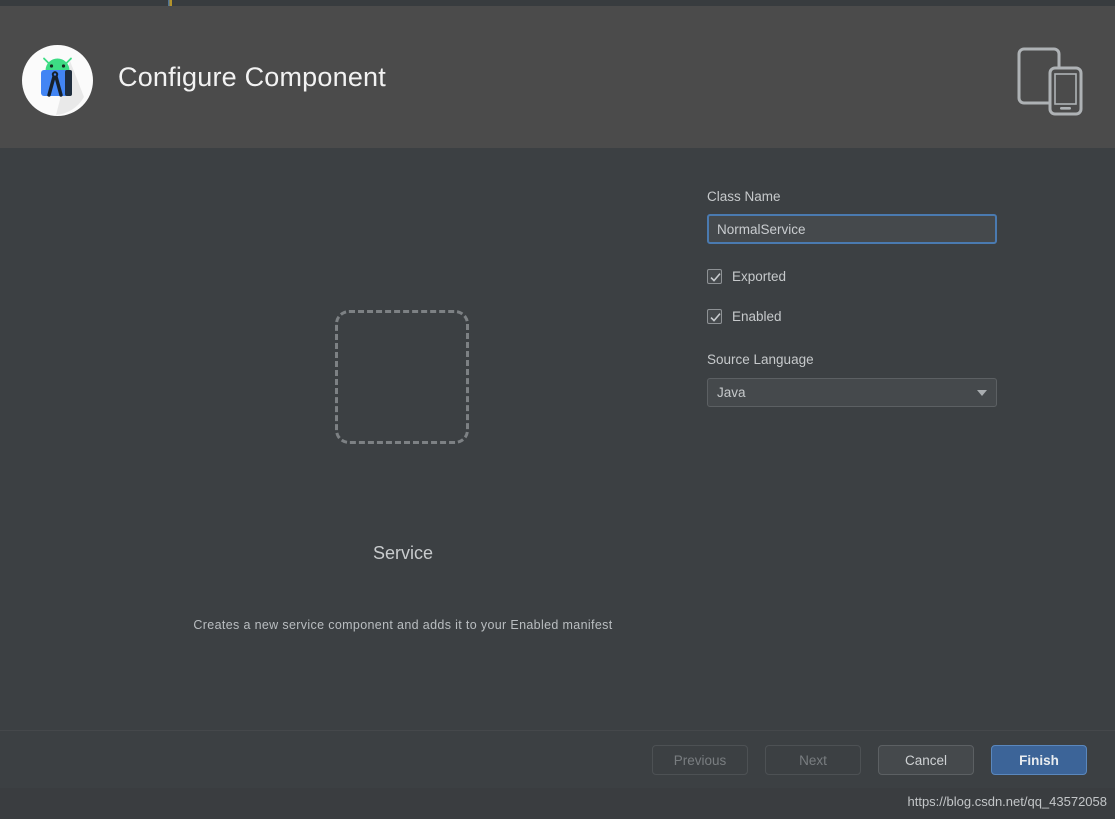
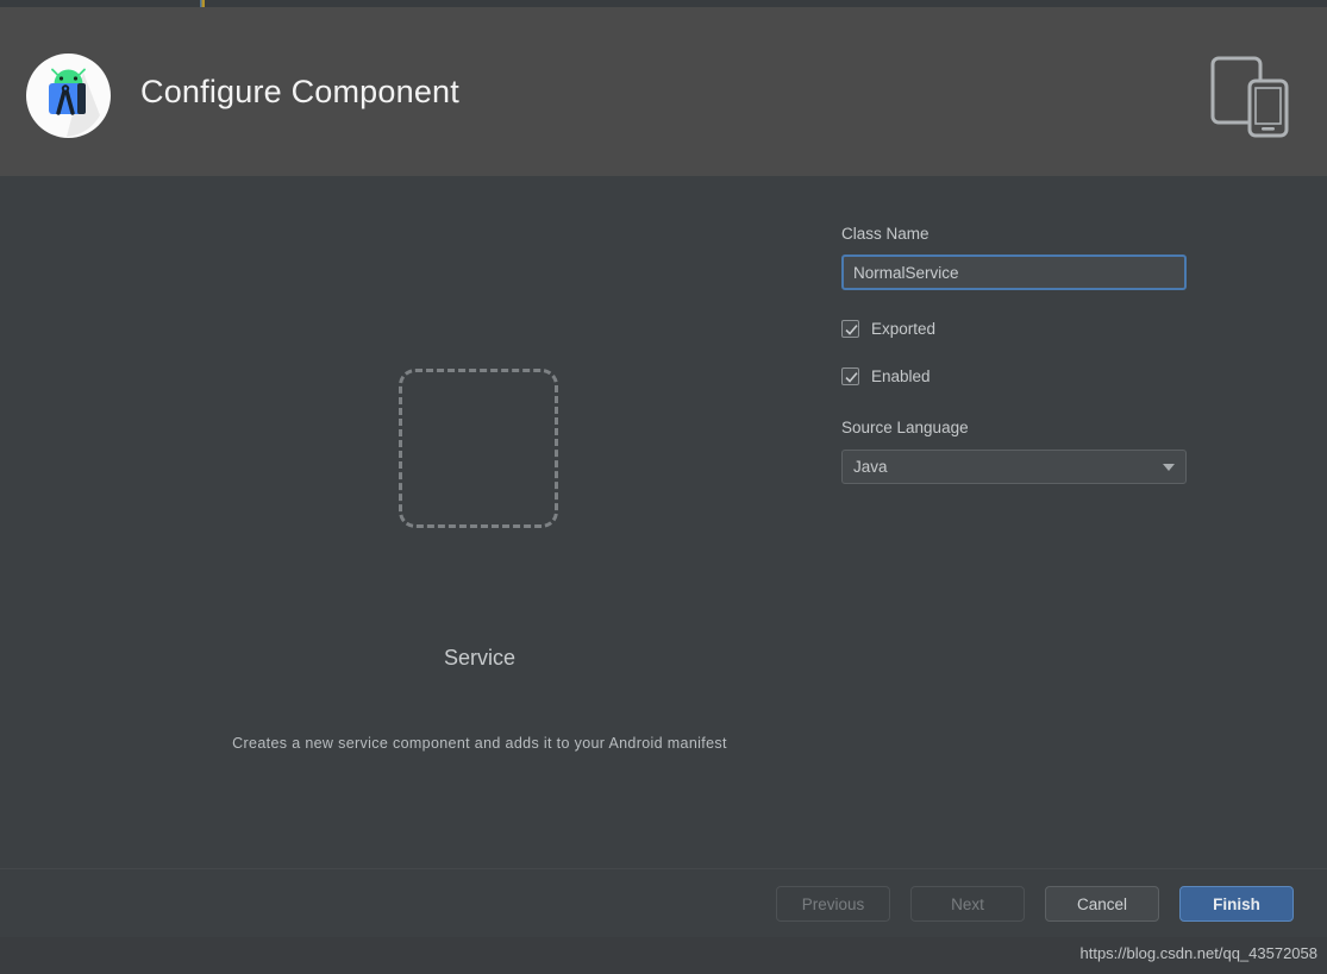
  Configure Component
  Service
- Creates a new service component and adds it to your Enabled manifest
+ Creates a new service component and adds it to your Android manifest
  Class Name
  NormalService
  Exported
  Enabled
  Source Language
  Java
  Previous
  Next
  Cancel
  Finish
  https://blog.csdn.net/qq_43572058
